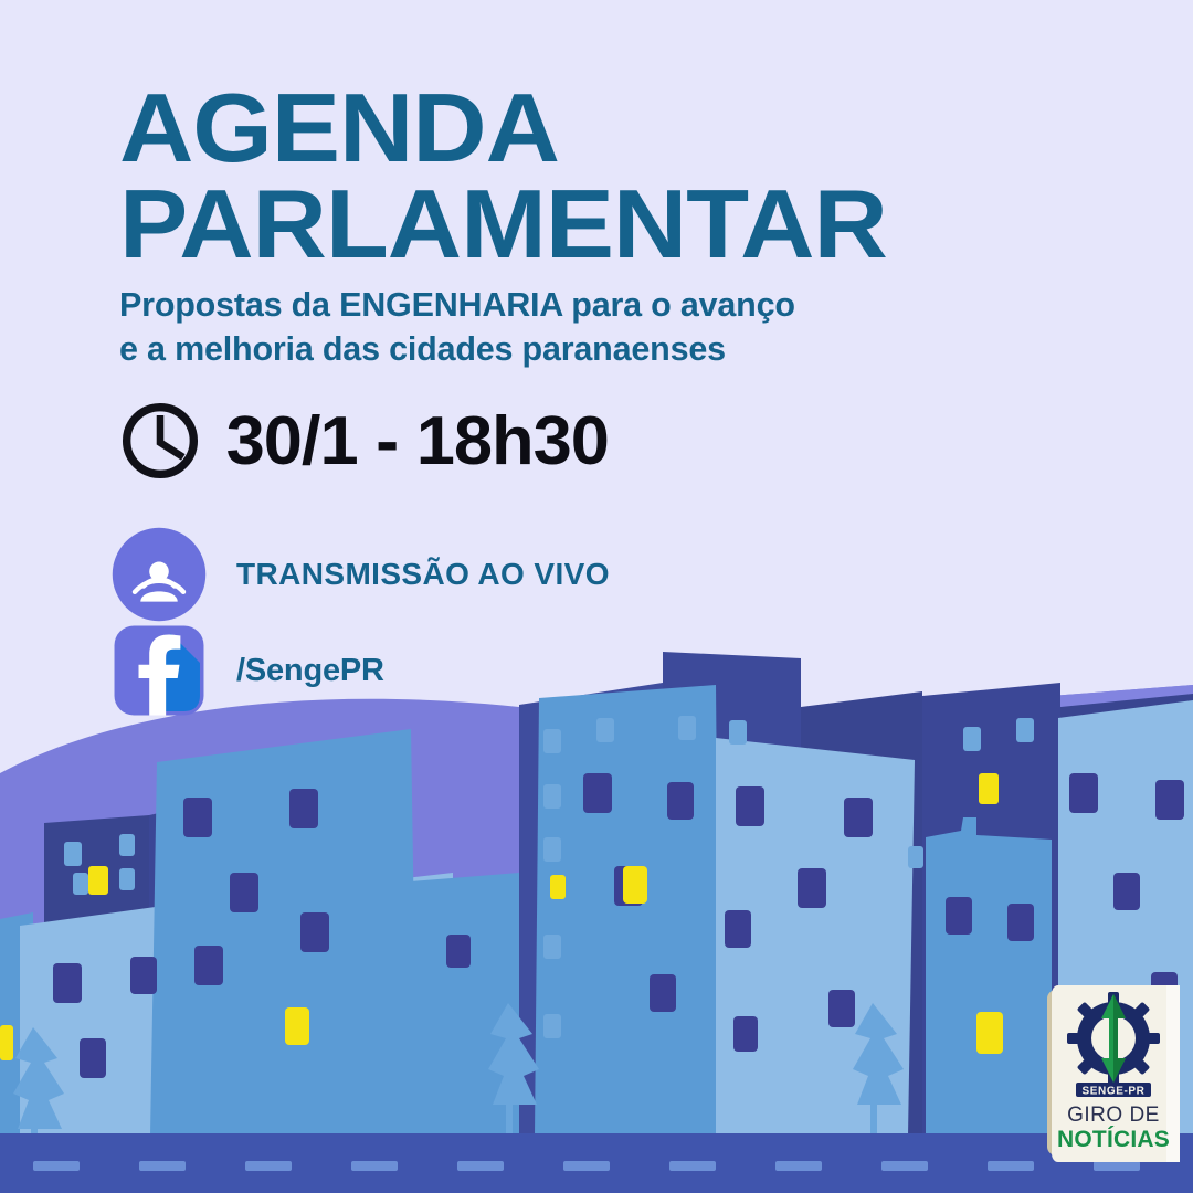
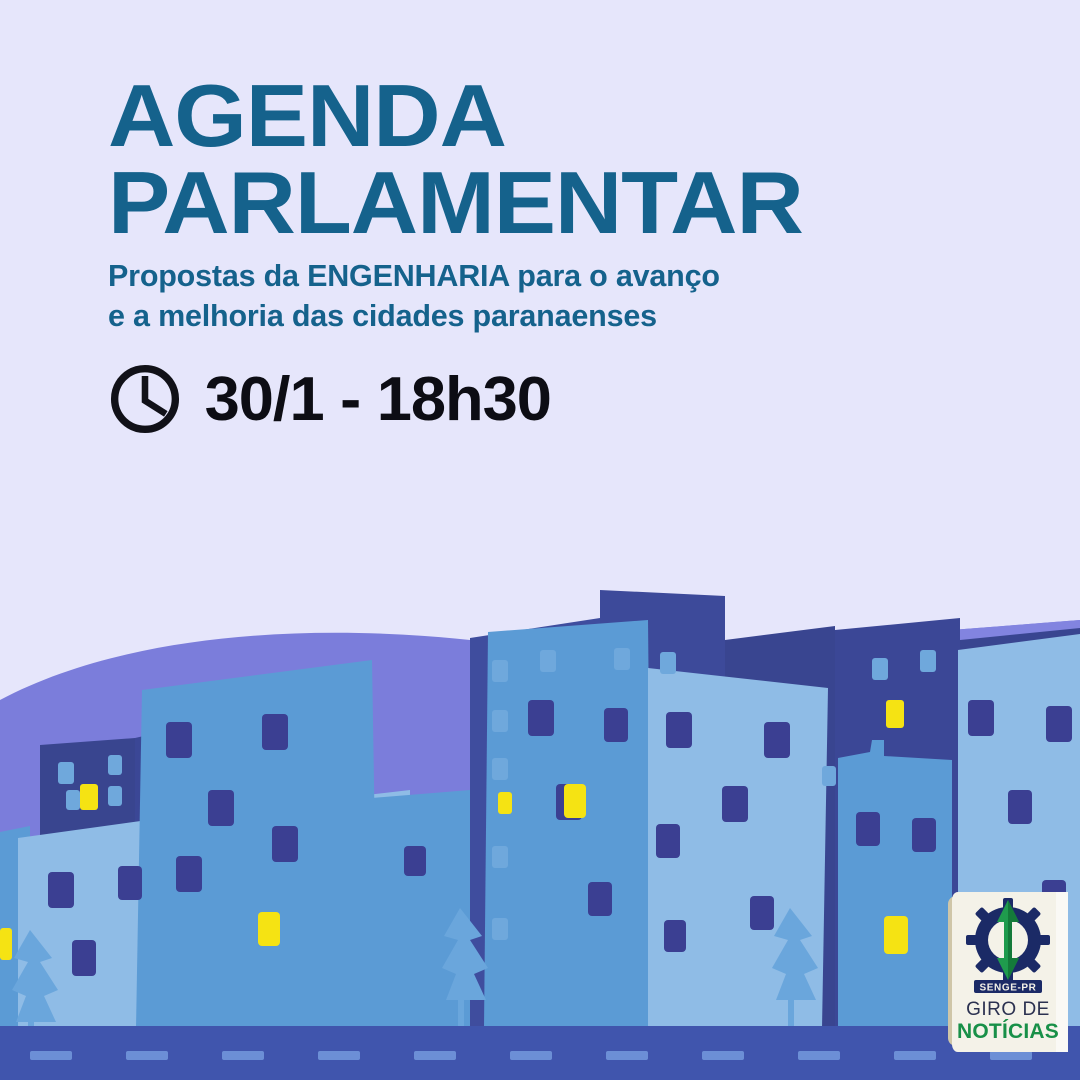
  AGENDA
  PARLAMENTAR
  Propostas da ENGENHARIA para o avanço
  e a melhoria das cidades paranaenses
  30/1 - 18h30
- TRANSMISSÃO AO VIVO
- /SengePR
  SENGE-PR
  GIRO DE
  NOTÍCIAS
